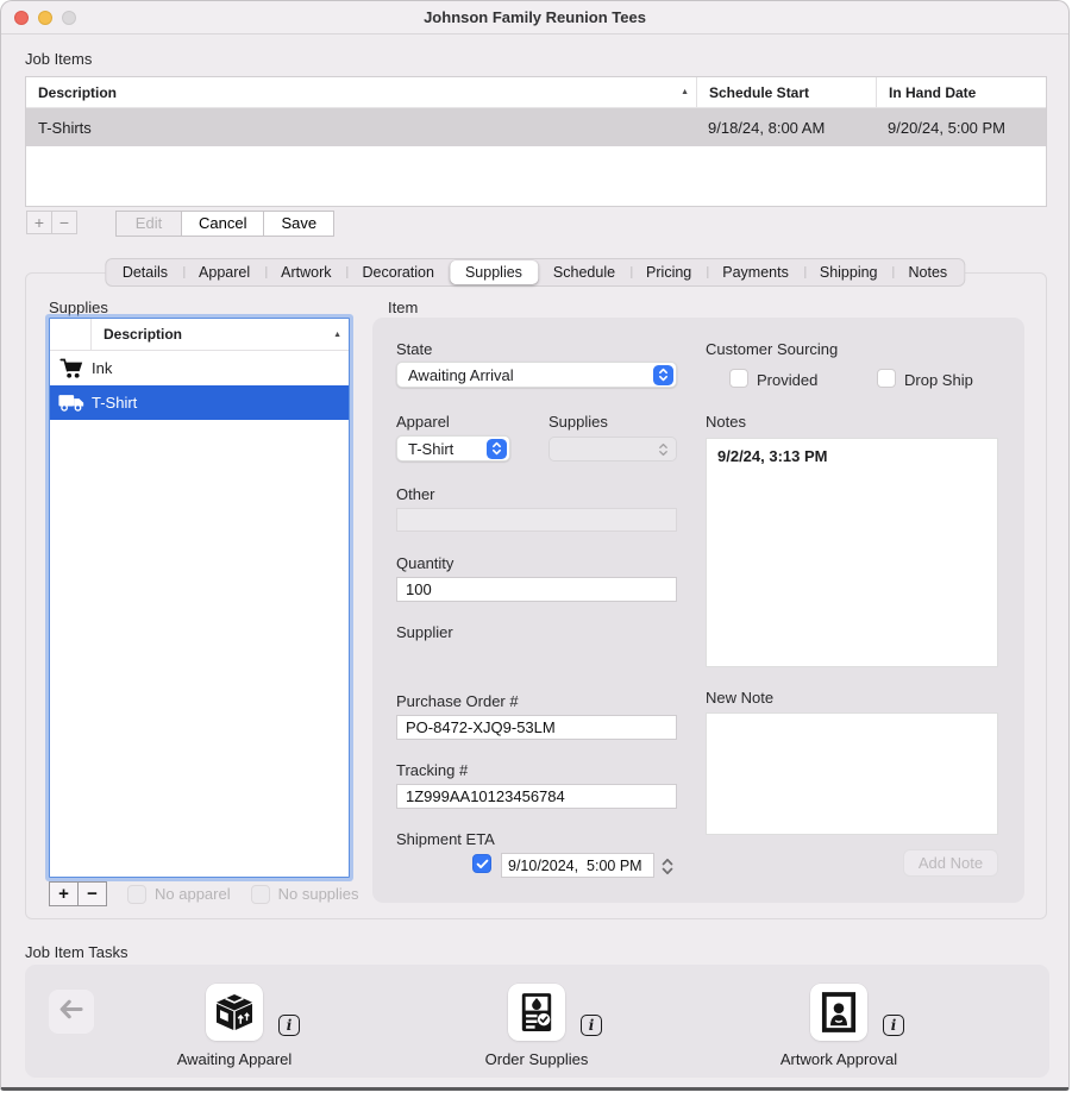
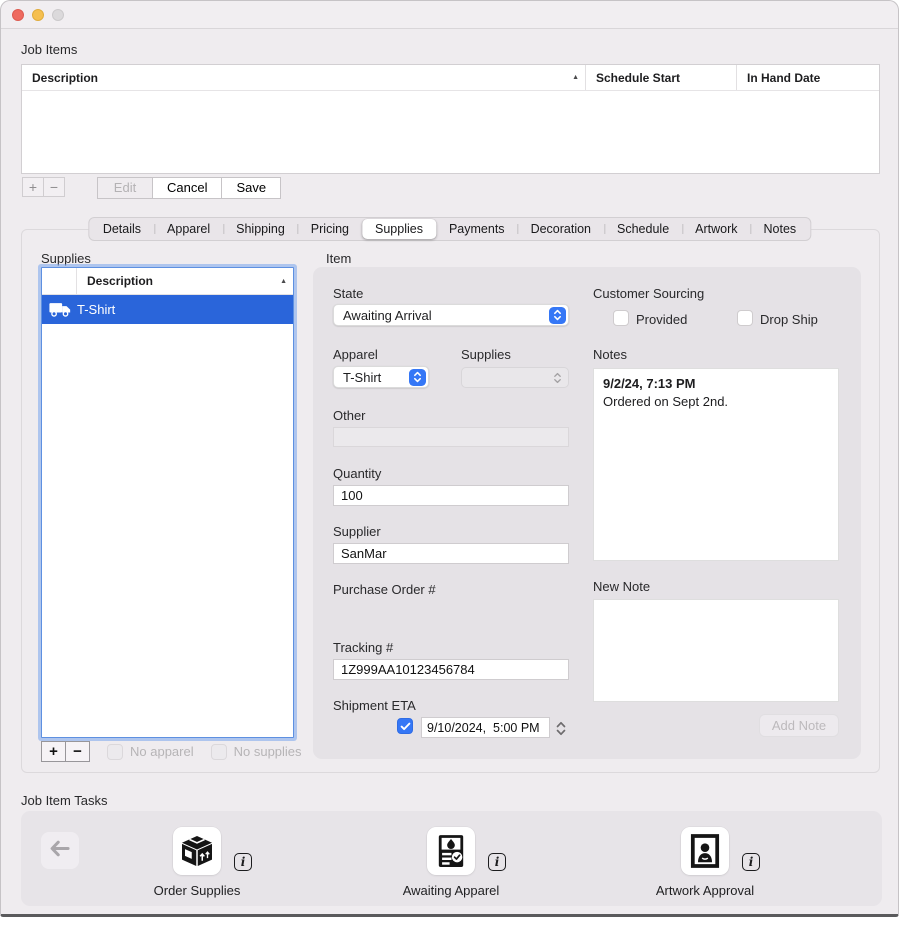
- Johnson Family Reunion Tees
  Job Items
  Description
  Schedule Start
  In Hand Date
- T-Shirts
- 9/18/24, 8:00 AM
- 9/20/24, 5:00 PM
  +
  −
  Edit
  Cancel
  Save
  Details
  Apparel
- Artwork
+ Shipping
- Decoration
+ Pricing
  Supplies
- Schedule
+ Payments
- Pricing
+ Decoration
- Payments
+ Schedule
- Shipping
+ Artwork
  Notes
  Supplies
  Description
- Ink
  T-Shirt
  +
  −
  No apparel
  No supplies
  Item
  State
  Awaiting Arrival
  Customer Sourcing
  Provided
  Drop Ship
  Apparel
  T-Shirt
  Supplies
  Other
  Quantity
  100
  Supplier
+ SanMar
  Purchase Order #
- PO-8472-XJQ9-53LM
  Tracking #
  1Z999AA10123456784
  Shipment ETA
  9/10/2024, 5:00 PM
  Notes
- 9/2/24, 3:13 PM
+ 9/2/24, 7:13 PM
+ Ordered on Sept 2nd.
  New Note
  Add Note
  Job Item Tasks
  i
- Awaiting Apparel
+ Order Supplies
  i
- Order Supplies
+ Awaiting Apparel
  i
  Artwork Approval
